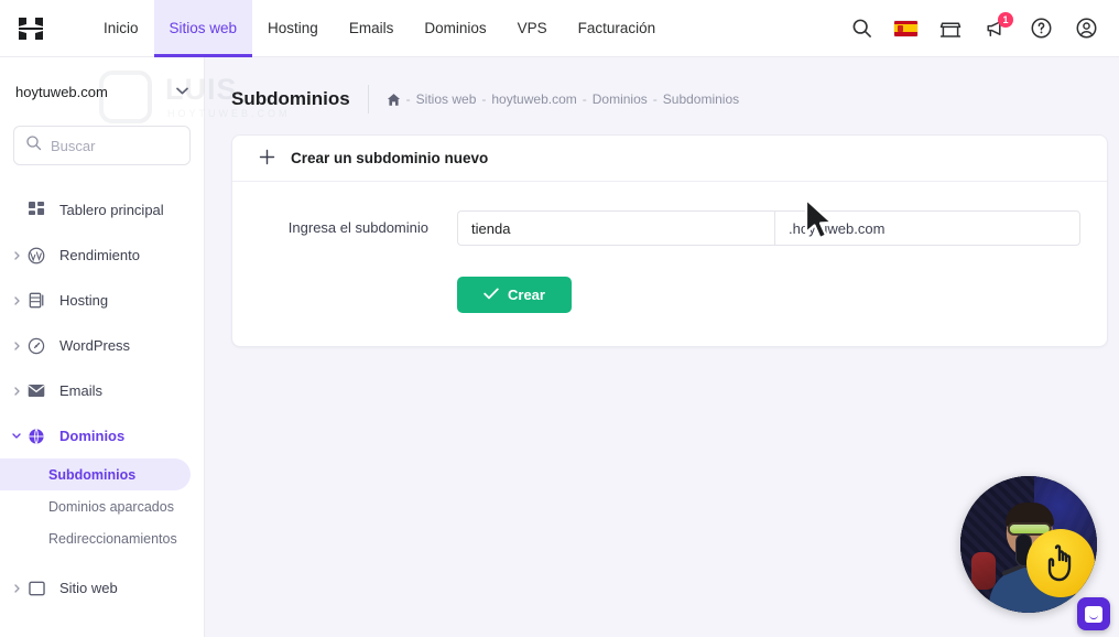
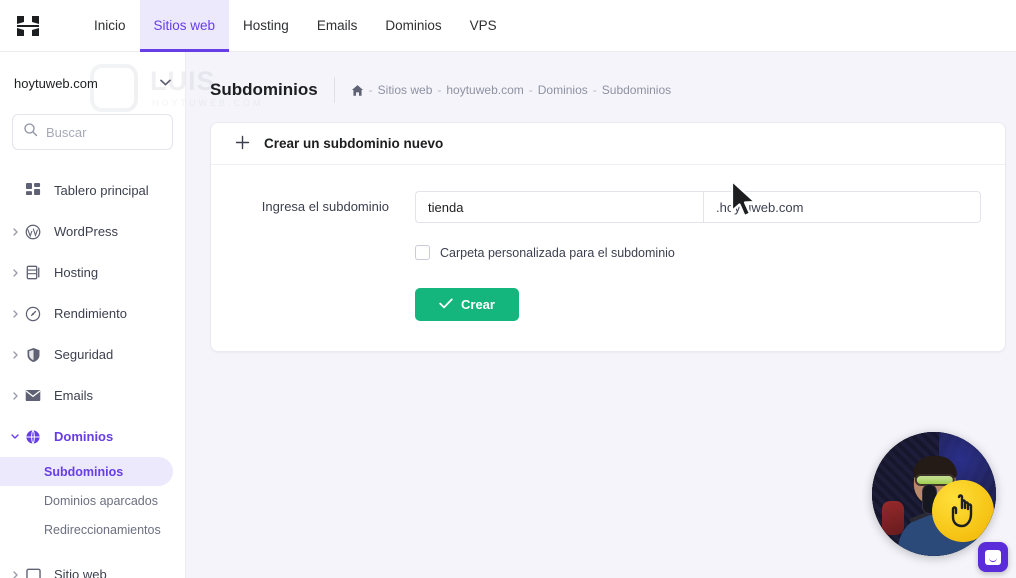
  Inicio
  Sitios web
  Hosting
  Emails
  Dominios
  VPS
- Facturación
- 1
  hoytuweb.com
  Buscar
  Tablero principal
- Rendimiento
+ WordPress
  Hosting
- WordPress
+ Rendimiento
+ Seguridad
  Emails
  Dominios
  Subdominios
  Dominios aparcados
  Redireccionamientos
  Sitio web
  LUIS
  HOYTUWEB.COM
  Subdominios
  -
  Sitios web
  -
  hoytuweb.com
  -
  Dominios
  -
  Subdominios
  Crear un subdominio nuevo
  Ingresa el subdominio
  tienda
  .howeb.com
+ Carpeta personalizada para el subdominio
  Crear
